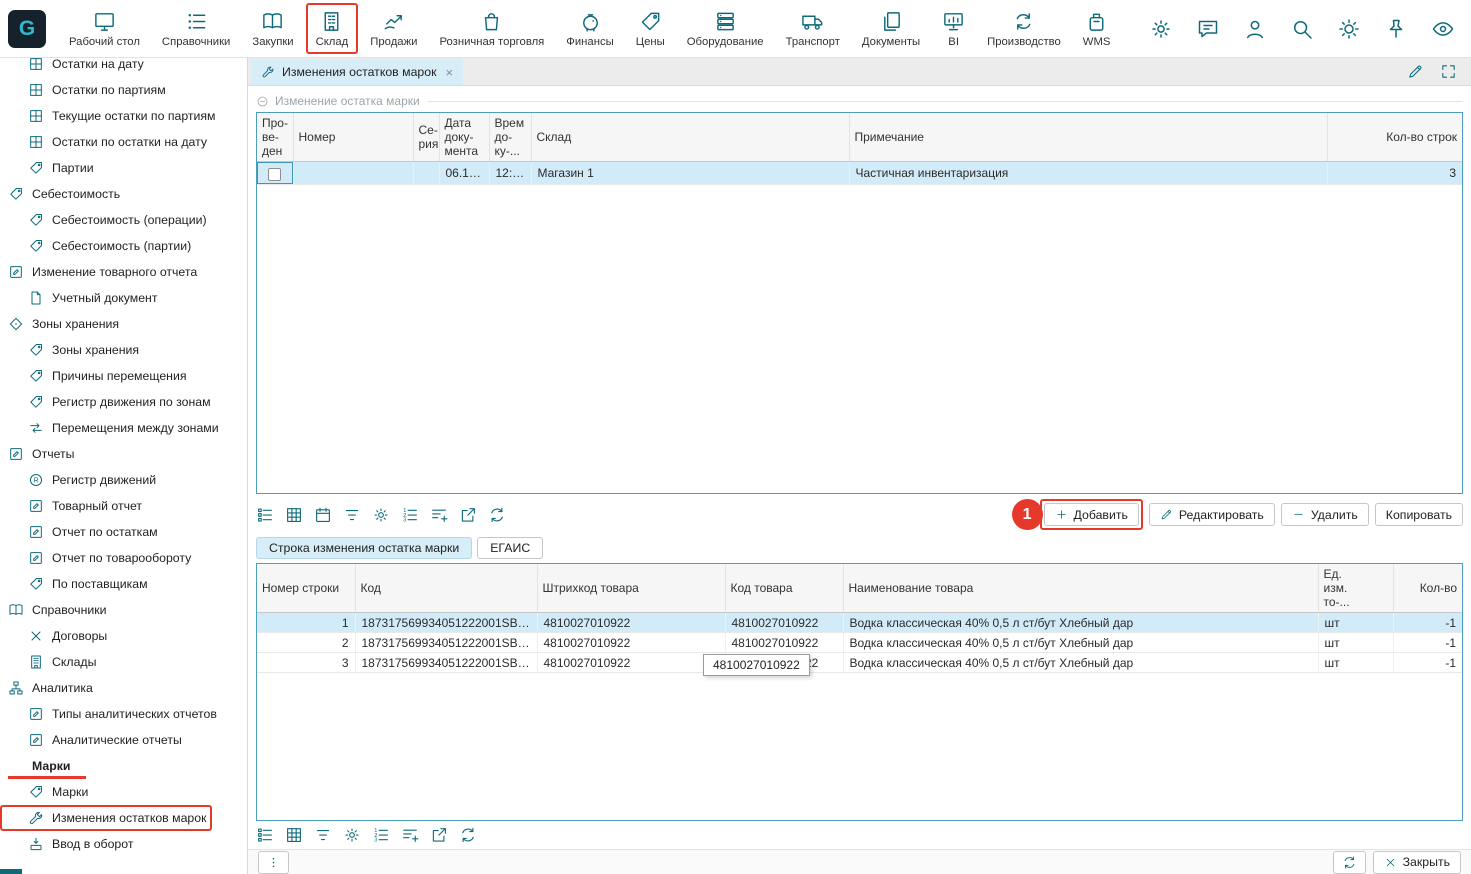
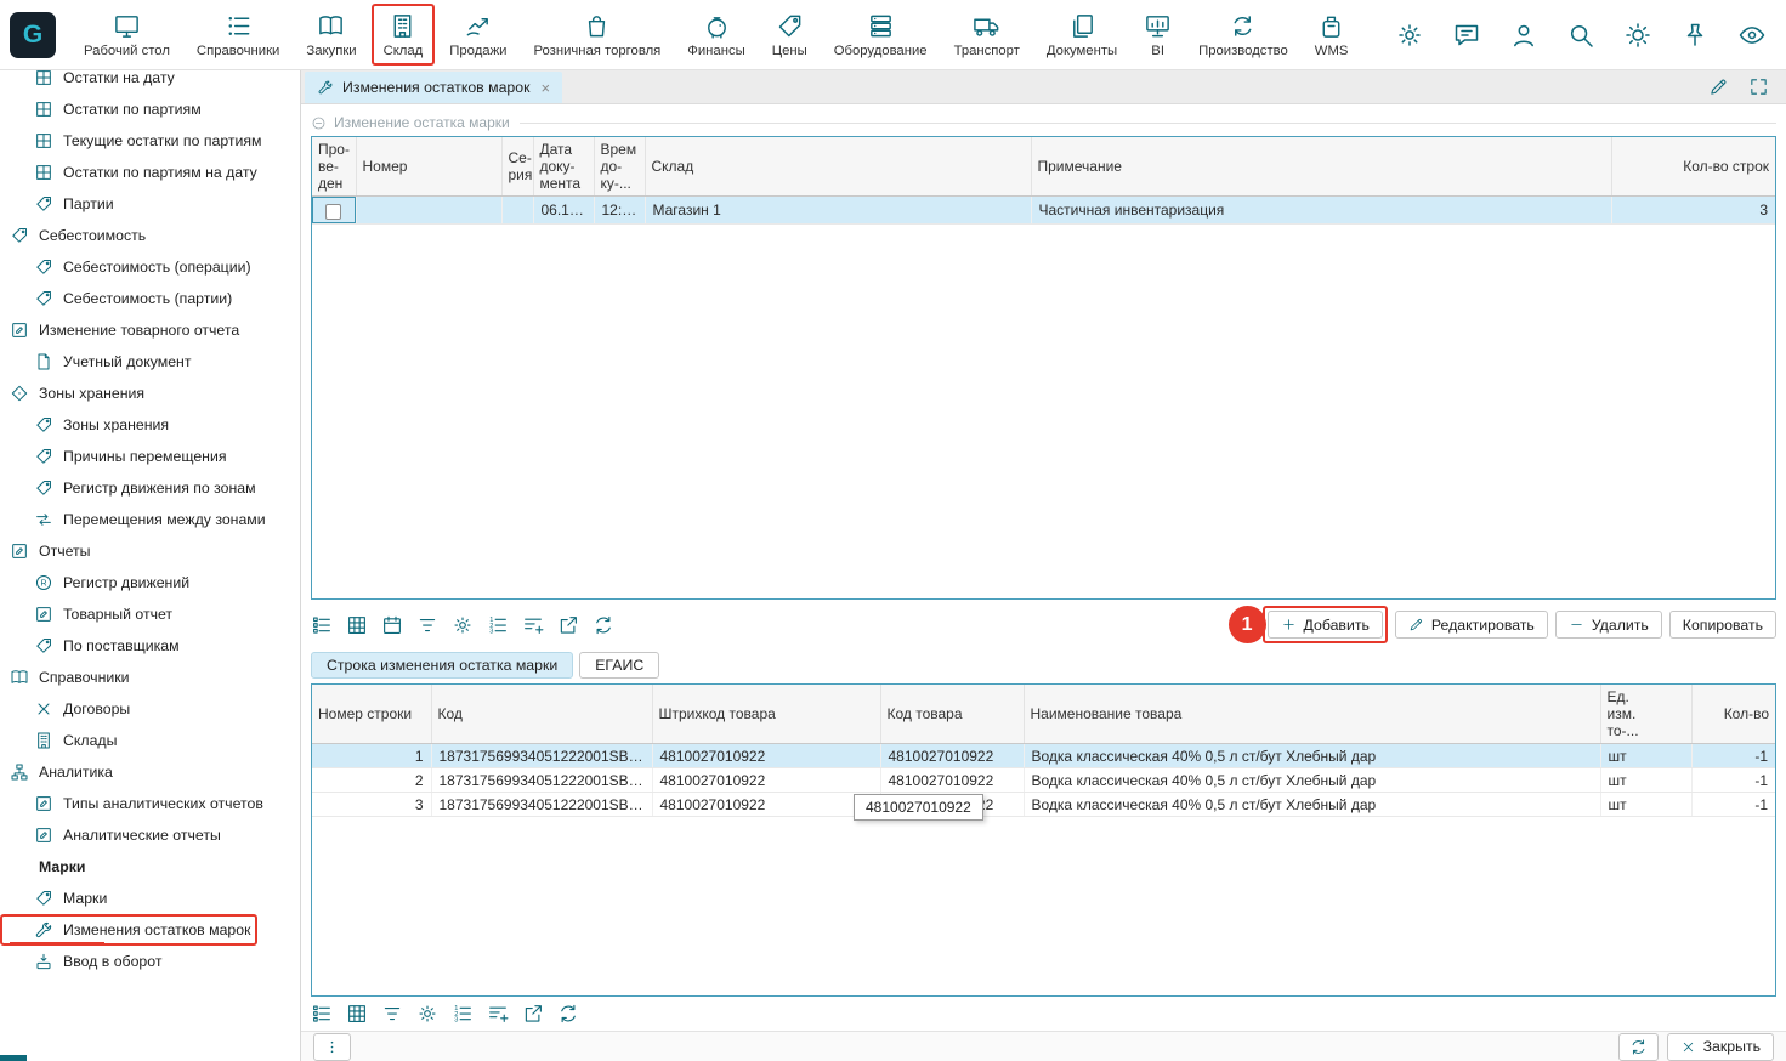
  G
  Рабочий стол
  Справочники
  Закупки
  Склад
  Продажи
  Розничная торговля
  Финансы
  Цены
  Оборудование
  Транспорт
  Документы
  BI
  Производство
  WMS
  Остатки на дату
  Остатки по партиям
  Текущие остатки по партиям
- Остатки по остатки на дату
+ Остатки по партиям на дату
  Партии
  Себестоимость
  Себестоимость (операции)
  Себестоимость (партии)
  Изменение товарного отчета
  Учетный документ
  Зоны хранения
  Зоны хранения
  Причины перемещения
  Регистр движения по зонам
  Перемещения между зонами
  Отчеты
  Регистр движений
  Товарный отчет
- Отчет по остаткам
- Отчет по товарообороту
  По поставщикам
  Справочники
  Договоры
  Склады
  Аналитика
  Типы аналитических отчетов
  Аналитические отчеты
  Марки
  Марки
  Изменения остатков марок
  Ввод в оборот
  Изменения остатков марок
  ×
  Изменение остатка марки
  Про- ве- ден	Номер	Се- рия	Дата доку- мента	Врем до- ку-...	Склад	Примечание	Кол-во строк
  			06.12.2	12:00	Магазин 1	Частичная инвентаризация	3
  1
  Добавить
  Редактировать
  Удалить
  Копировать
  Строка изменения остатка марки
  ЕГАИС
  Номер строки	Код	Штрихкод товара	Код товара	Наименование товара	Ед. изм. то-...	Кол-во
  1	187317569934051222001SBAV.	4810027010922	4810027010922	Водка классическая 40% 0,5 л ст/бут Хлебный дар	шт	-1
  2	187317569934051222001SBAV..	4810027010922	4810027010922	Водка классическая 40% 0,5 л ст/бут Хлебный дар	шт	-1
  3	187317569934051222001SBAV..	4810027010922	2	Водка классическая 40% 0,5 л ст/бут Хлебный дар	шт	-1
  Закрыть
  4810027010922
